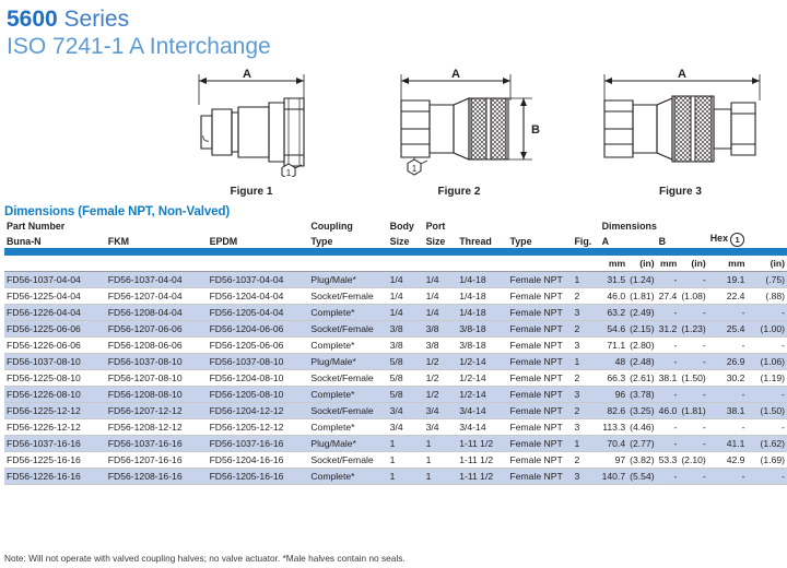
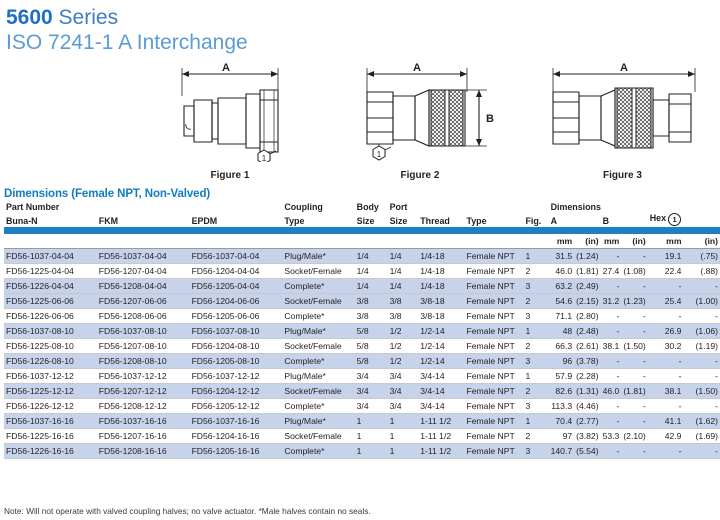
  5600 Series
  ISO 7241-1 A Interchange
  1
  A
  Figure 1
  1
  A
  B
  Figure 2
  A
  Figure 3
  Dimensions (Female NPT, Non-Valved)
  Part Number			Coupling	Body	Port				Dimensions
  Buna-N	FKM	EPDM	Type	Size	Size	Thread	Type	Fig.	A	B	Hex 1
  									mm	(in)	mm	(in)	mm	(in)
  FD56-1037-04-04	FD56-1037-04-04	FD56-1037-04-04	Plug/Male*	1/4	1/4	1/4-18	Female NPT	1	31.5	(1.24)	-	-	19.1	(.75)
  FD56-1225-04-04	FD56-1207-04-04	FD56-1204-04-04	Socket/Female	1/4	1/4	1/4-18	Female NPT	2	46.0	(1.81)	27.4	(1.08)	22.4	(.88)
  FD56-1226-04-04	FD56-1208-04-04	FD56-1205-04-04	Complete*	1/4	1/4	1/4-18	Female NPT	3	63.2	(2.49)	-	-	-	-
  FD56-1225-06-06	FD56-1207-06-06	FD56-1204-06-06	Socket/Female	3/8	3/8	3/8-18	Female NPT	2	54.6	(2.15)	31.2	(1.23)	25.4	(1.00)
  FD56-1226-06-06	FD56-1208-06-06	FD56-1205-06-06	Complete*	3/8	3/8	3/8-18	Female NPT	3	71.1	(2.80)	-	-	-	-
  FD56-1037-08-10	FD56-1037-08-10	FD56-1037-08-10	Plug/Male*	5/8	1/2	1/2-14	Female NPT	1	48	(2.48)	-	-	26.9	(1.06)
  FD56-1225-08-10	FD56-1207-08-10	FD56-1204-08-10	Socket/Female	5/8	1/2	1/2-14	Female NPT	2	66.3	(2.61)	38.1	(1.50)	30.2	(1.19)
  FD56-1226-08-10	FD56-1208-08-10	FD56-1205-08-10	Complete*	5/8	1/2	1/2-14	Female NPT	3	96	(3.78)	-	-	-	-
+ FD56-1037-12-12	FD56-1037-12-12	FD56-1037-12-12	Plug/Male*	3/4	3/4	3/4-14	Female NPT	1	57.9	(2.28)	-	-	-	-
- FD56-1225-12-12	FD56-1207-12-12	FD56-1204-12-12	Socket/Female	3/4	3/4	3/4-14	Female NPT	2	82.6	(3.25)	46.0	(1.81)	38.1	(1.50)
+ FD56-1225-12-12	FD56-1207-12-12	FD56-1204-12-12	Socket/Female	3/4	3/4	3/4-14	Female NPT	2	82.6	(1.31)	46.0	(1.81)	38.1	(1.50)
  FD56-1226-12-12	FD56-1208-12-12	FD56-1205-12-12	Complete*	3/4	3/4	3/4-14	Female NPT	3	113.3	(4.46)	-	-	-	-
  FD56-1037-16-16	FD56-1037-16-16	FD56-1037-16-16	Plug/Male*	1	1	1-11 1/2	Female NPT	1	70.4	(2.77)	-	-	41.1	(1.62)
  FD56-1225-16-16	FD56-1207-16-16	FD56-1204-16-16	Socket/Female	1	1	1-11 1/2	Female NPT	2	97	(3.82)	53.3	(2.10)	42.9	(1.69)
  FD56-1226-16-16	FD56-1208-16-16	FD56-1205-16-16	Complete*	1	1	1-11 1/2	Female NPT	3	140.7	(5.54)	-	-	-	-
  Note: Will not operate with valved coupling halves; no valve actuator. *Male halves contain no seals.
